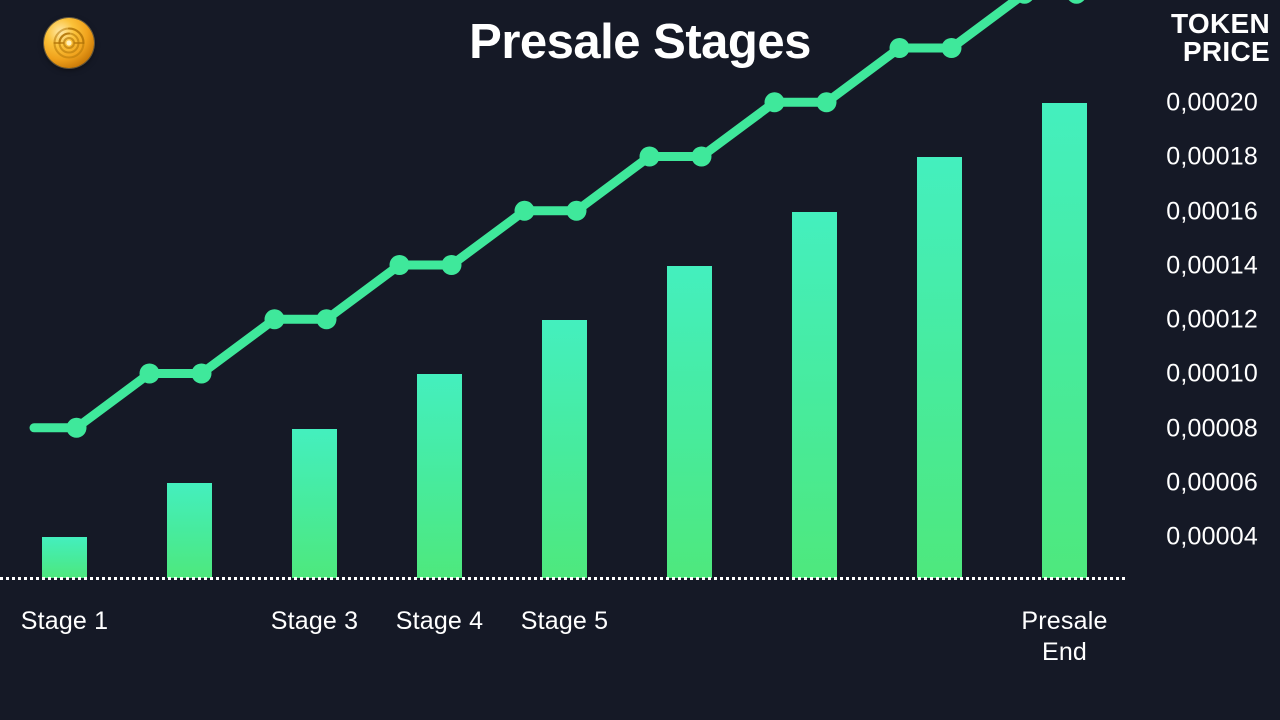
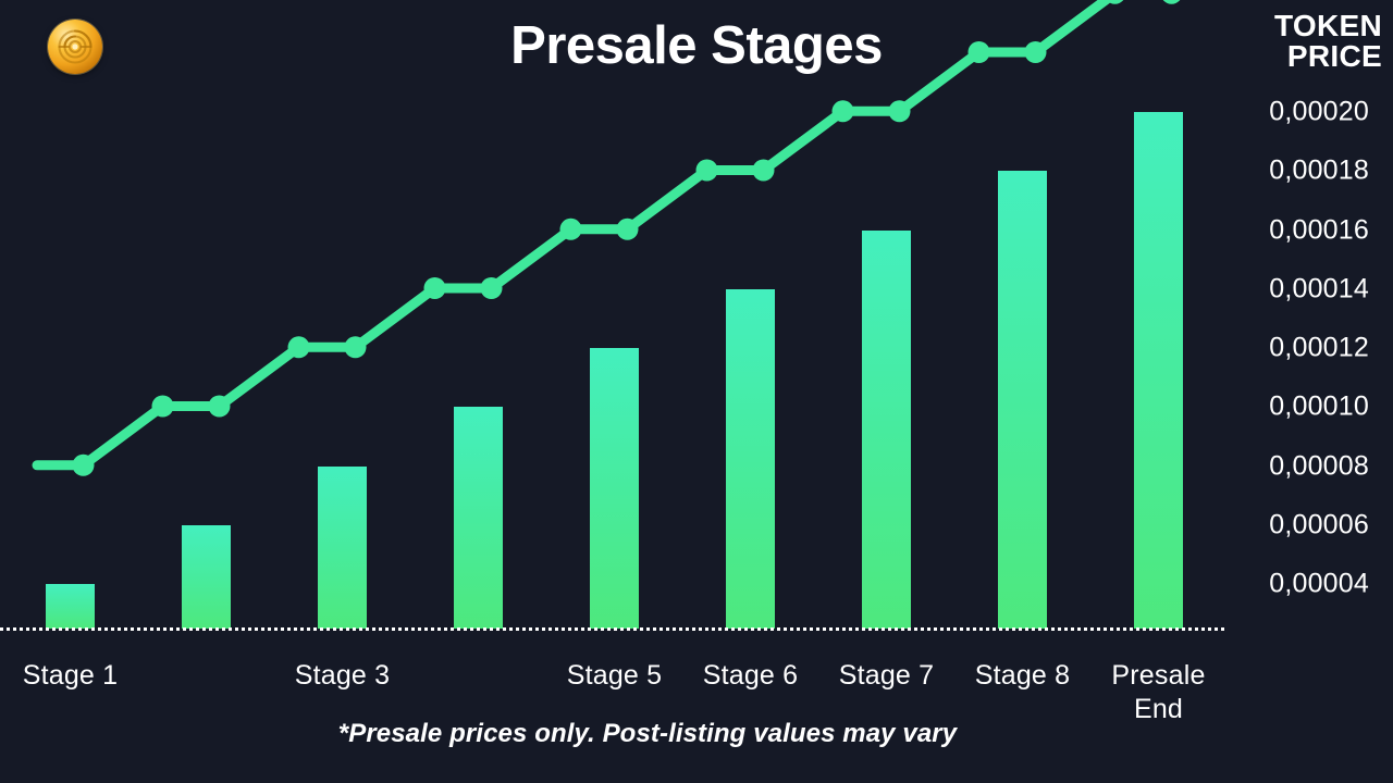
  Presale Stages
  TOKEN
  PRICE
  0,00020
  0,00018
  0,00016
  0,00014
  0,00012
  0,00010
  0,00008
  0,00006
  0,00004
  Stage 1
  Stage 3
- Stage 4
  Stage 5
+ Stage 6
+ Stage 7
+ Stage 8
  Presale
  End
+ *Presale prices only. Post-listing values may vary
